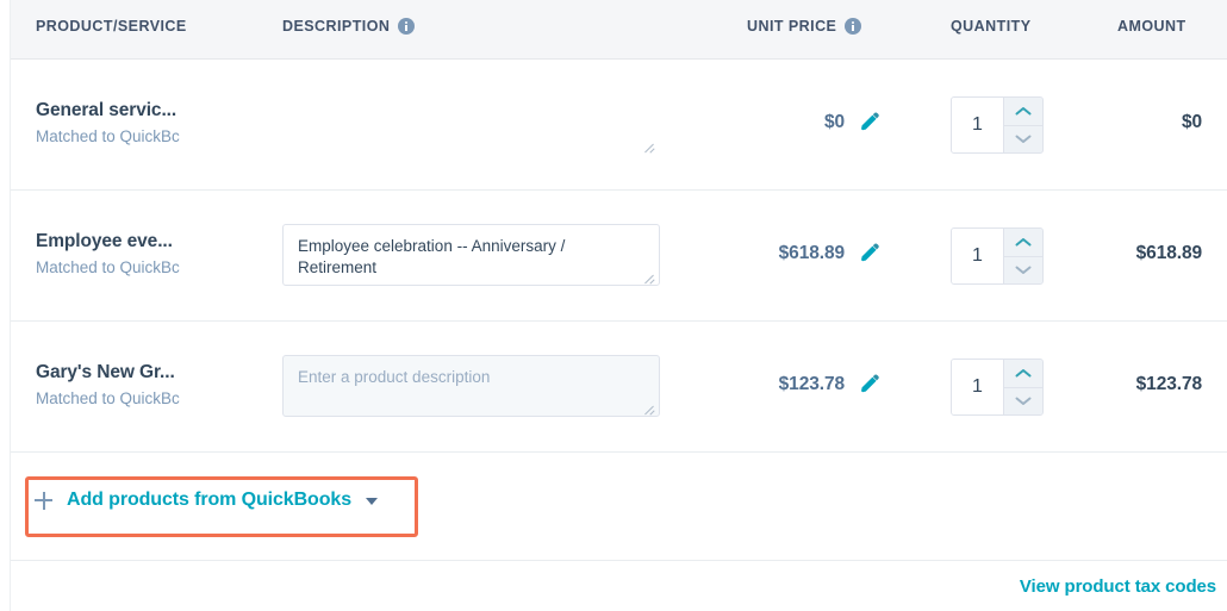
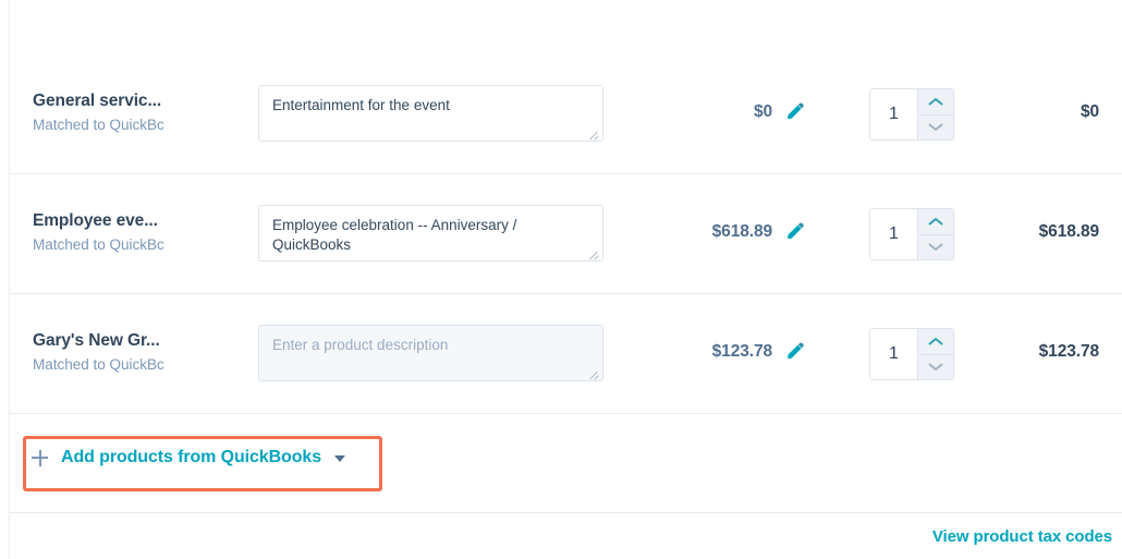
- PRODUCT/SERVICE
- DESCRIPTION
- UNIT PRICE
- QUANTITY
- AMOUNT
  General servic...
  Matched to QuickBc
+ Entertainment for the event
  $0
  1
  $0
  Employee eve...
  Matched to QuickBc
- Employee celebration -- Anniversary / Retirement
+ Employee celebration -- Anniversary / QuickBooks
  $618.89
  1
  $618.89
  Gary's New Gr...
  Matched to QuickBc
  Enter a product description
  $123.78
  1
  $123.78
  Add products from QuickBooks
  View product tax codes
